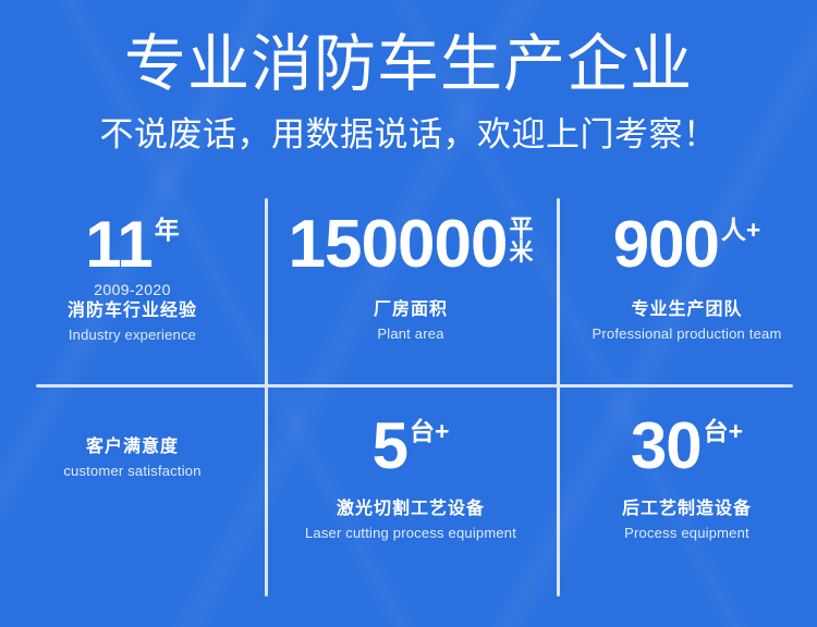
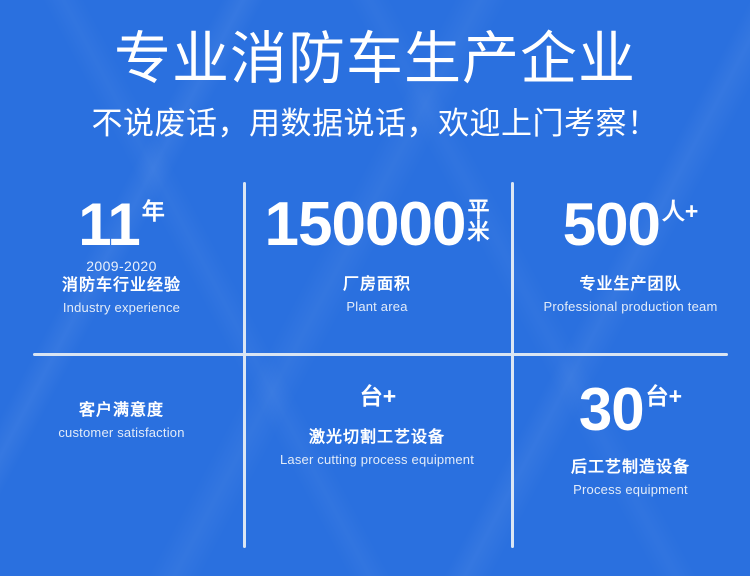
  专业消防车生产企业
  不说废话，用数据说话，欢迎上门考察！
  11
  年
  2009-2020
  消防车行业经验
  Industry experience
  150000
  平
  米
  厂房面积
  Plant area
- 900
+ 500
  人+
  专业生产团队
  Professional production team
  客户满意度
  customer satisfaction
- 5
  台+
  激光切割工艺设备
  Laser cutting process equipment
  30
  台+
  后工艺制造设备
  Process equipment
